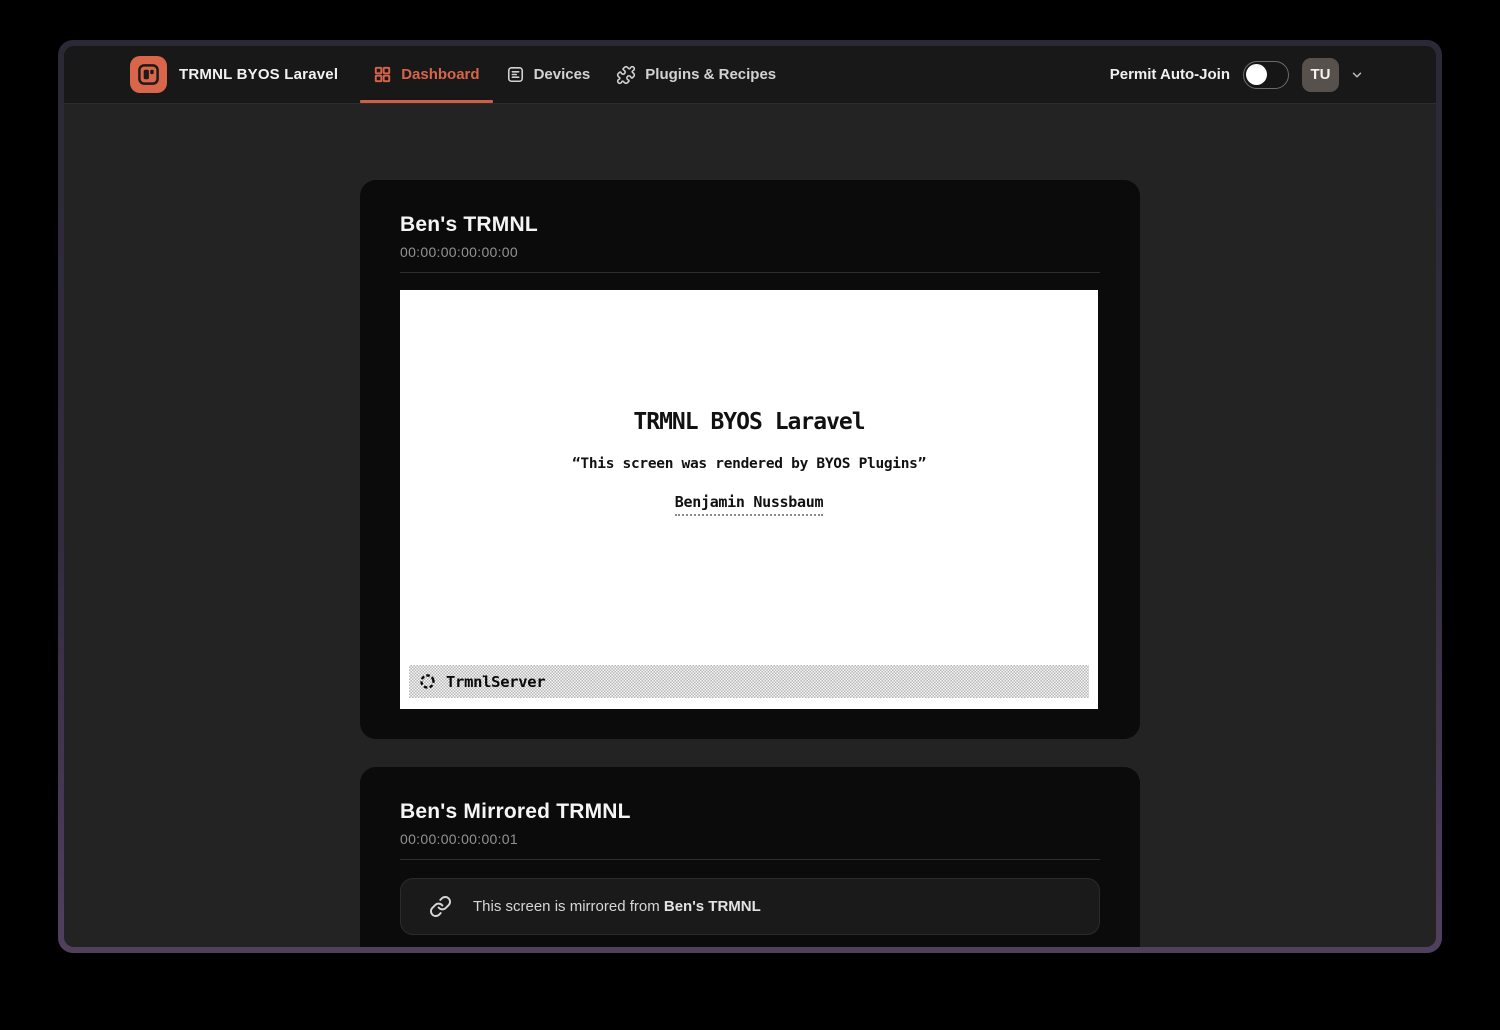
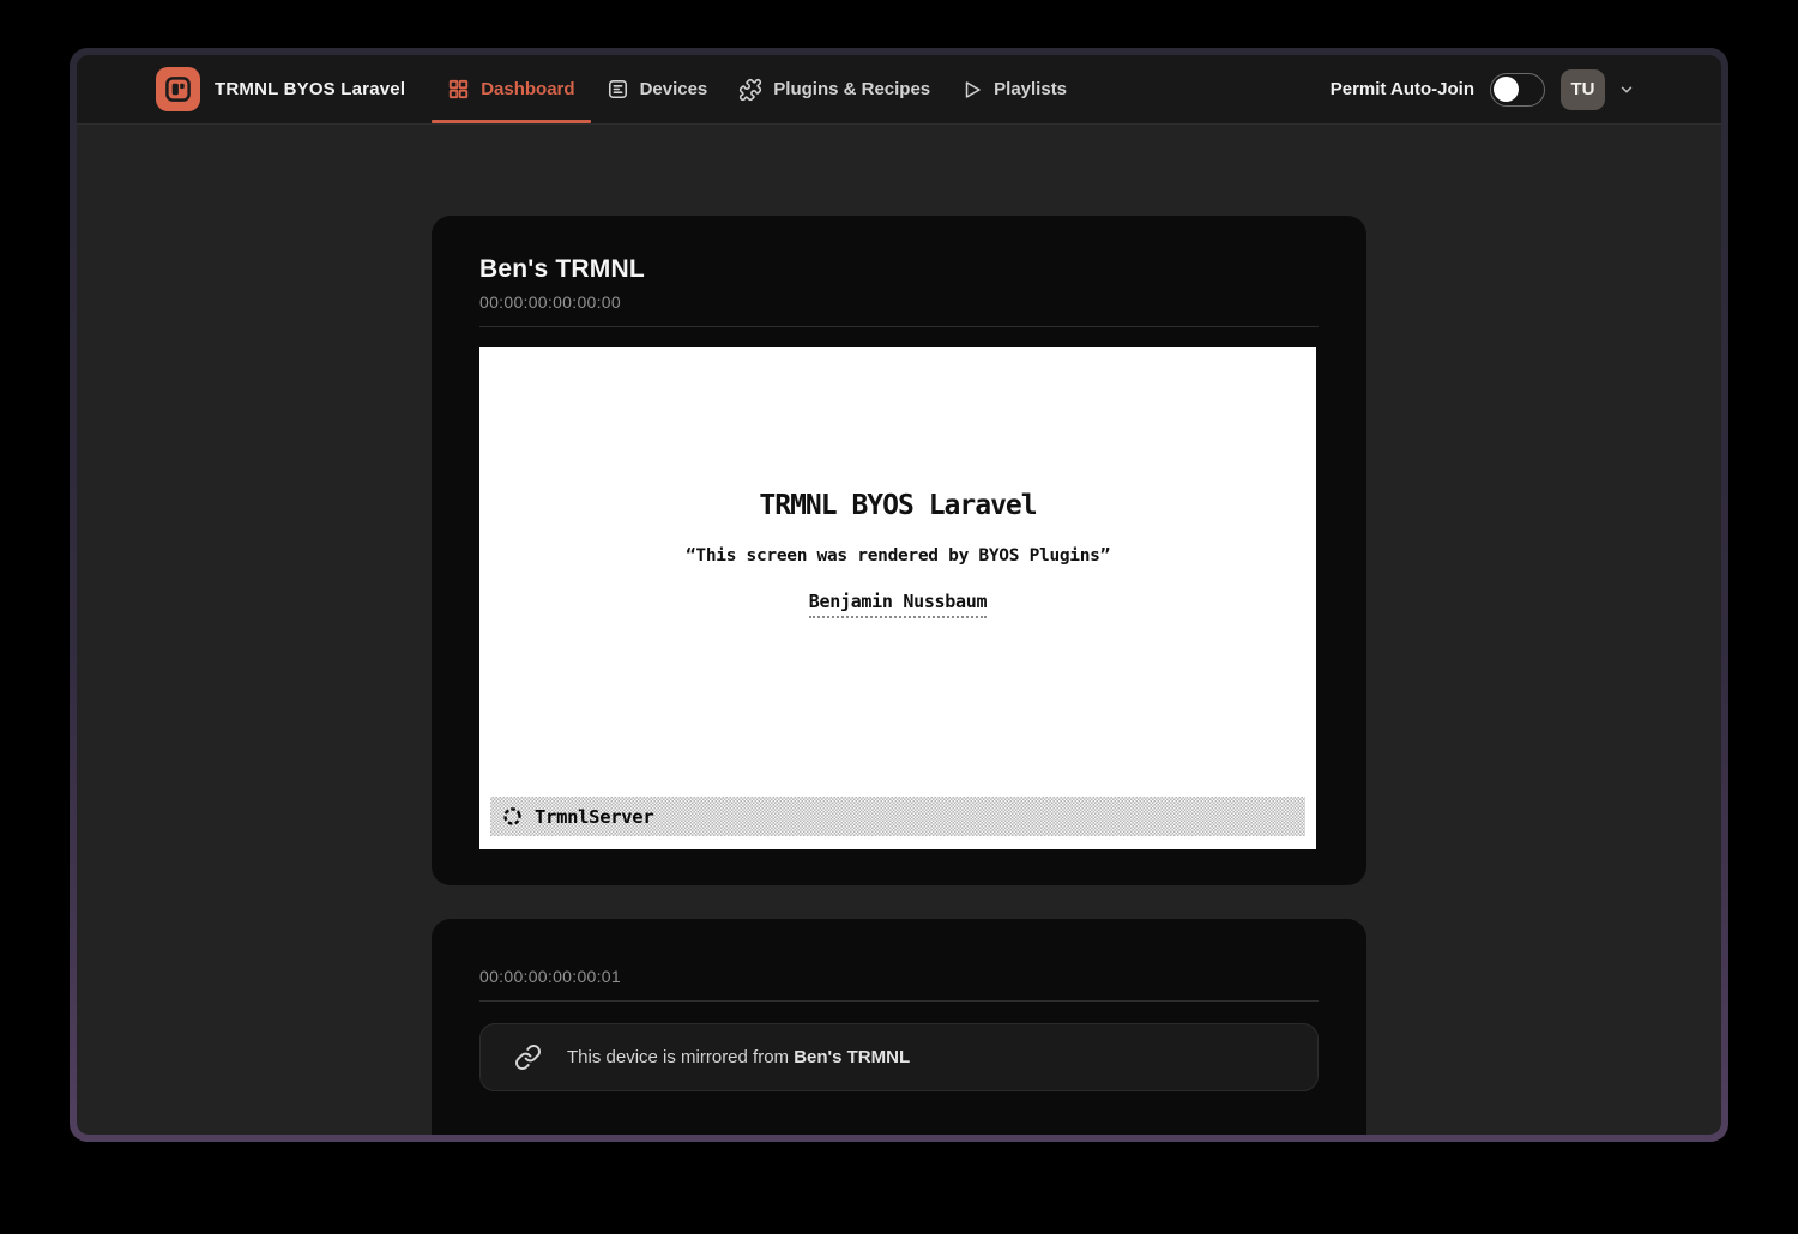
  TRMNL BYOS Laravel
  Dashboard
  Devices
  Plugins & Recipes
+ Playlists
  Permit Auto-Join
  TU
  Ben's TRMNL
  00:00:00:00:00:00
  TRMNL BYOS Laravel
  “This screen was rendered by BYOS Plugins”
  Benjamin Nussbaum
  TrmnlServer
- Ben's Mirrored TRMNL
  00:00:00:00:00:01
- This screen is mirrored from Ben's TRMNL
+ This device is mirrored from Ben's TRMNL
